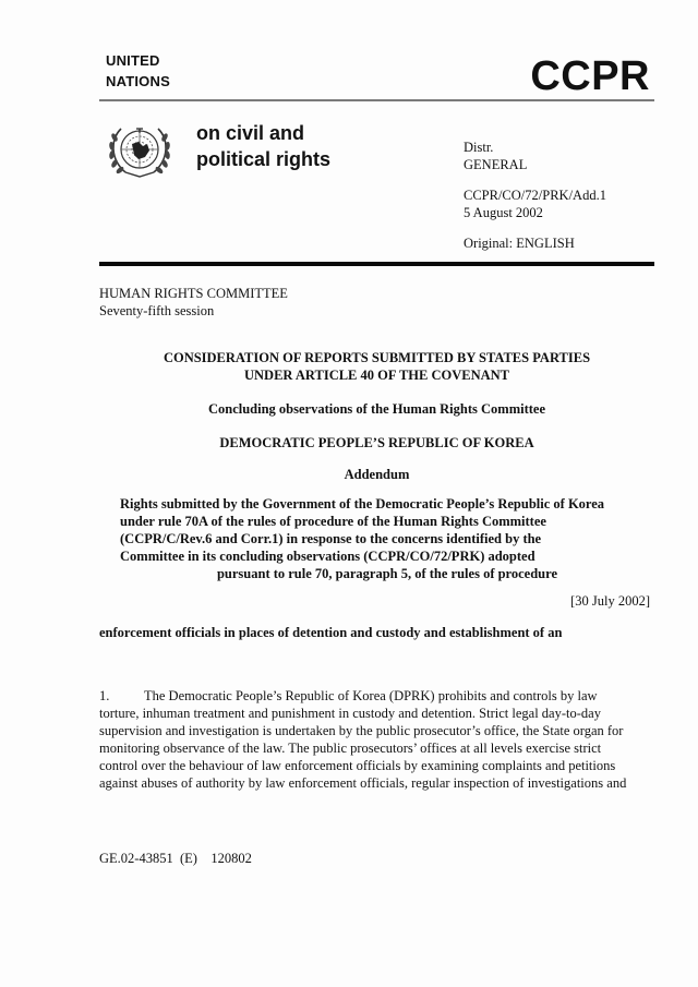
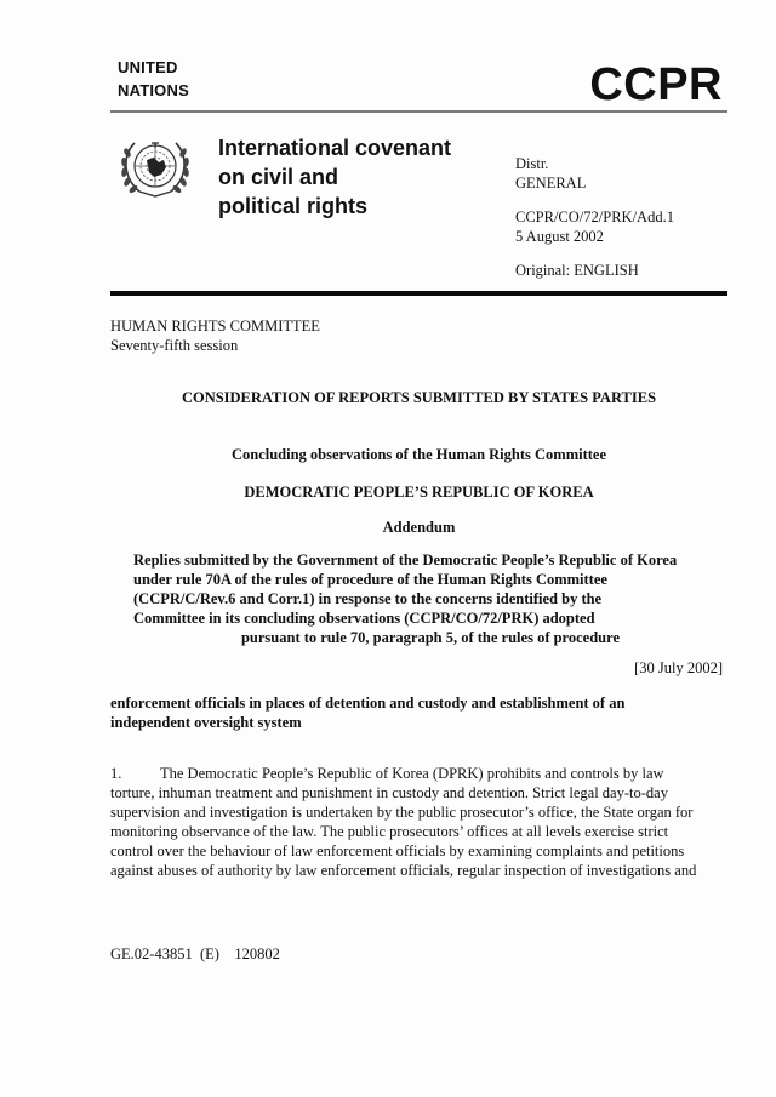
  UNITED
  NATIONS
  CCPR
+ International covenant
  on civil and
  political rights
  Distr.
  GENERAL
  CCPR/CO/72/PRK/Add.1
  5 August 2002
  Original: ENGLISH
  HUMAN RIGHTS COMMITTEE
  Seventy-fifth session
  CONSIDERATION OF REPORTS SUBMITTED BY STATES PARTIES
- UNDER ARTICLE 40 OF THE COVENANT
  Concluding observations of the Human Rights Committee
  DEMOCRATIC PEOPLE’S REPUBLIC OF KOREA
  Addendum
- Rights submitted by the Government of the Democratic People’s Republic of Korea
+ Replies submitted by the Government of the Democratic People’s Republic of Korea
  under rule 70A of the rules of procedure of the Human Rights Committee
  (CCPR/C/Rev.6 and Corr.1) in response to the concerns identified by the
  Committee in its concluding observations (CCPR/CO/72/PRK) adopted
  pursuant to rule 70, paragraph 5, of the rules of procedure
  [30 July 2002]
  enforcement officials in places of detention and custody and establishment of an
+ independent oversight system
  1. The Democratic People’s Republic of Korea (DPRK) prohibits and controls by law
  torture, inhuman treatment and punishment in custody and detention. Strict legal day-to-day
  supervision and investigation is undertaken by the public prosecutor’s office, the State organ for
  monitoring observance of the law. The public prosecutors’ offices at all levels exercise strict
  control over the behaviour of law enforcement officials by examining complaints and petitions
  against abuses of authority by law enforcement officials, regular inspection of investigations and
  GE.02-43851 (E) 120802
